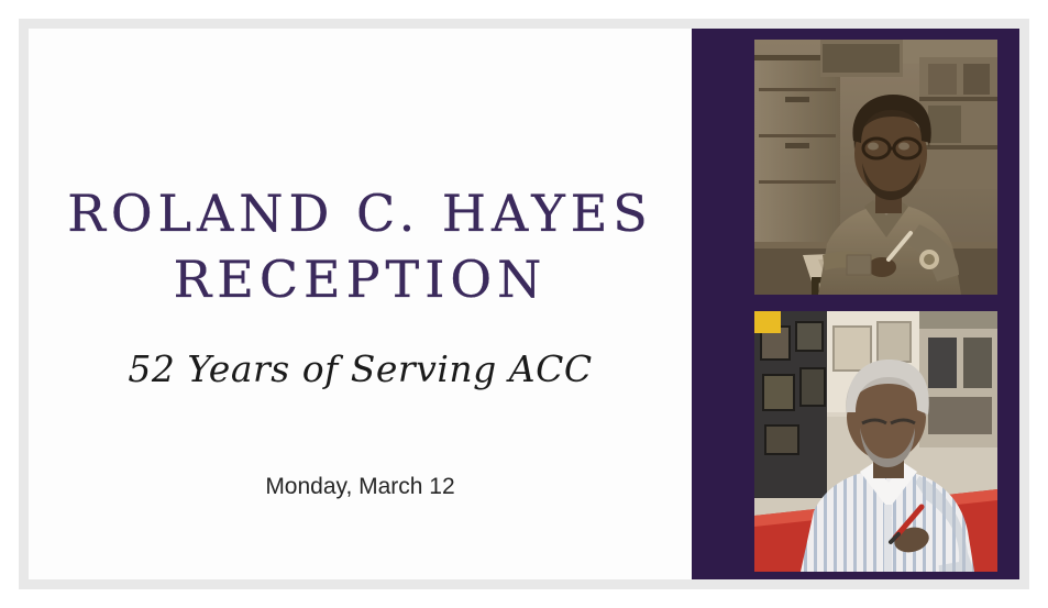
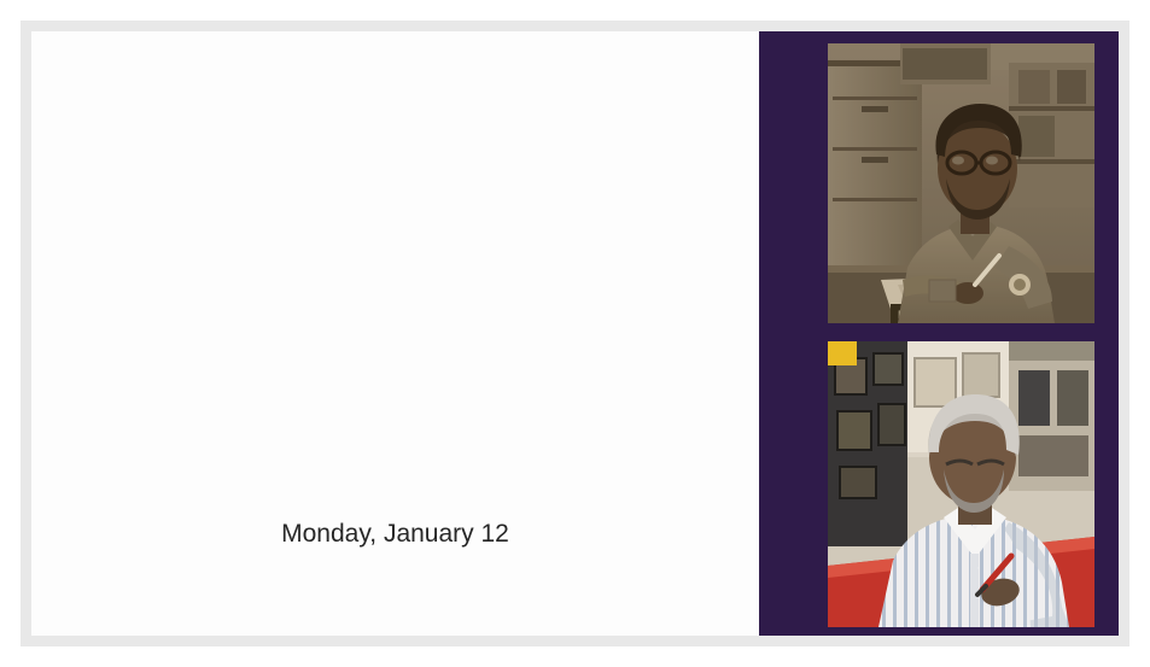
- ROLAND C. HAYES
- RECEPTION
- 52 Years of Serving ACC
- Monday, March 12
+ Monday, January 12
